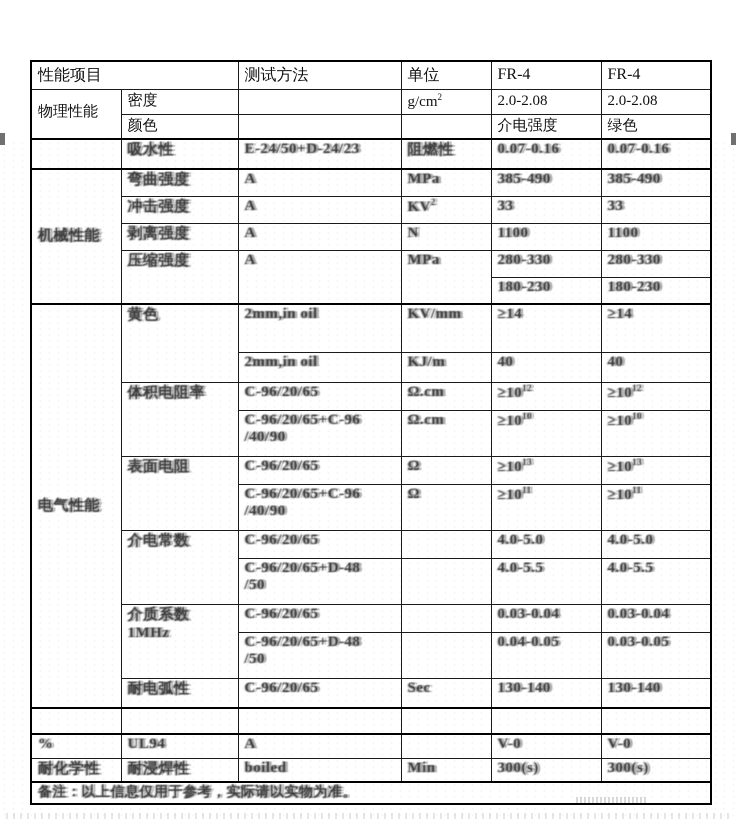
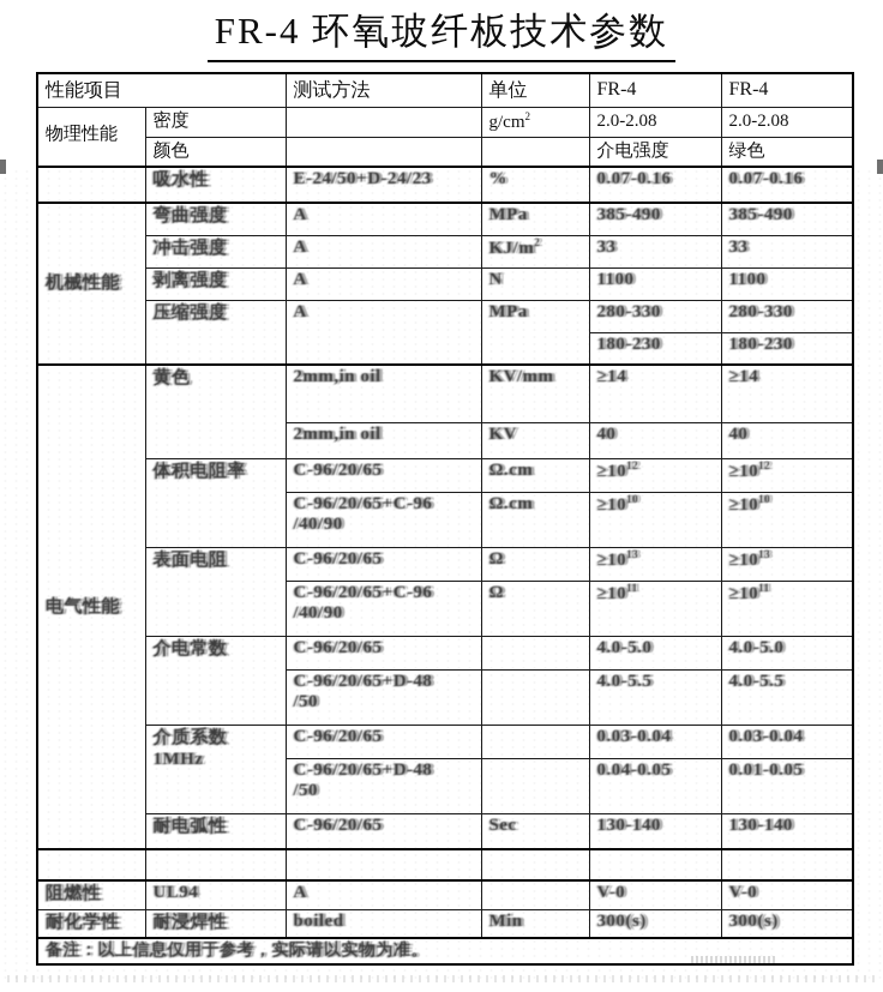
+ FR-4 环氧玻纤板技术参数
  性能项目	测试方法	单位	FR-4	FR-4
  物理性能	密度		g/cm2	2.0-2.08	2.0-2.08
  颜色			介电强度	绿色
- 	吸水性	E-24/50+D-24/23	阻燃性	0.07-0.16	0.07-0.16
+ 	吸水性	E-24/50+D-24/23	%	0.07-0.16	0.07-0.16
  机械性能	弯曲强度	A	MPa	385-490	385-490
- 冲击强度	A	KV2	33	33
+ 冲击强度	A	KJ/m2	33	33
  剥离强度	A	N	1100	1100
  压缩强度	A	MPa	280-330	280-330
  180-230	180-230
  电气性能	黄色	2mm,in oil	KV/mm	≥14	≥14
- 2mm,in oil	KJ/m	40	40
+ 2mm,in oil	KV	40	40
  体积电阻率	C-96/20/65	Ω.cm	≥1012	≥1012
  C-96/20/65+C-96 /40/90	Ω.cm	≥1010	≥1010
  表面电阻	C-96/20/65	Ω	≥1013	≥1013
  C-96/20/65+C-96 /40/90	Ω	≥1011	≥1011
  介电常数	C-96/20/65		4.0-5.0	4.0-5.0
  C-96/20/65+D-48 /50		4.0-5.5	4.0-5.5
  介质系数 1MHz	C-96/20/65		0.03-0.04	0.03-0.04
- C-96/20/65+D-48 /50		0.04-0.05	0.03-0.05
+ C-96/20/65+D-48 /50		0.04-0.05	0.01-0.05
  耐电弧性	C-96/20/65	Sec	130-140	130-140
- %	UL94	A		V-0	V-0
+ 阻燃性	UL94	A		V-0	V-0
  耐化学性	耐浸焊性	boiled	Min	300(s)	300(s)
  备注：以上信息仅用于参考，实际请以实物为准。
